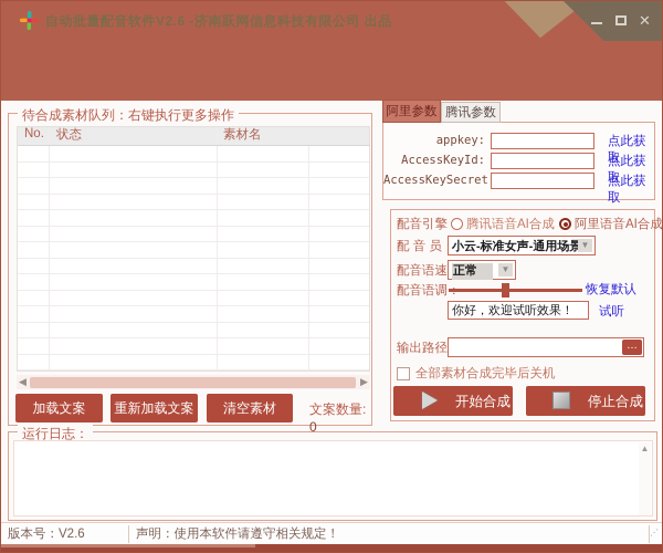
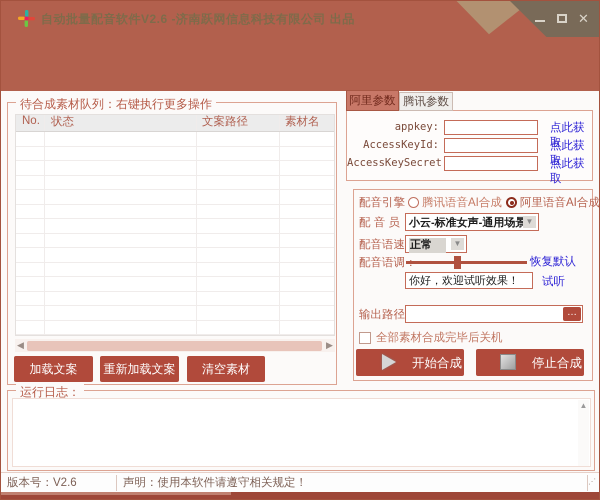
  自动批量配音软件V2.6 -济南跃网信息科技有限公司 出品
  ✕
  待合成素材队列：右键执行更多操作
  No.
  状态
+ 文案路径
  素材名
  ◀
  ▶
  加载文案
  重新加载文案
  清空素材
- 文案数量: 0
  阿里参数
  腾讯参数
  appkey:
  点此获取
  AccessKeyId:
  点此获取
  AccessKeySecret
  点此获取
  配音引擎
  腾讯语音AI合成
  阿里语音AI合成
  配 音 员
  小云-标准女声-通用场景
  ▼
  配音语速
  正常
  ▼
  配音语调
  恢复默认
  你好，欢迎试听效果！
  试听
  输出路径
  …
  全部素材合成完毕后关机
  开始合成
  停止合成
  运行日志：
  ▲
  版本号：V2.6
  声明：使用本软件请遵守相关规定！
  ⋰
